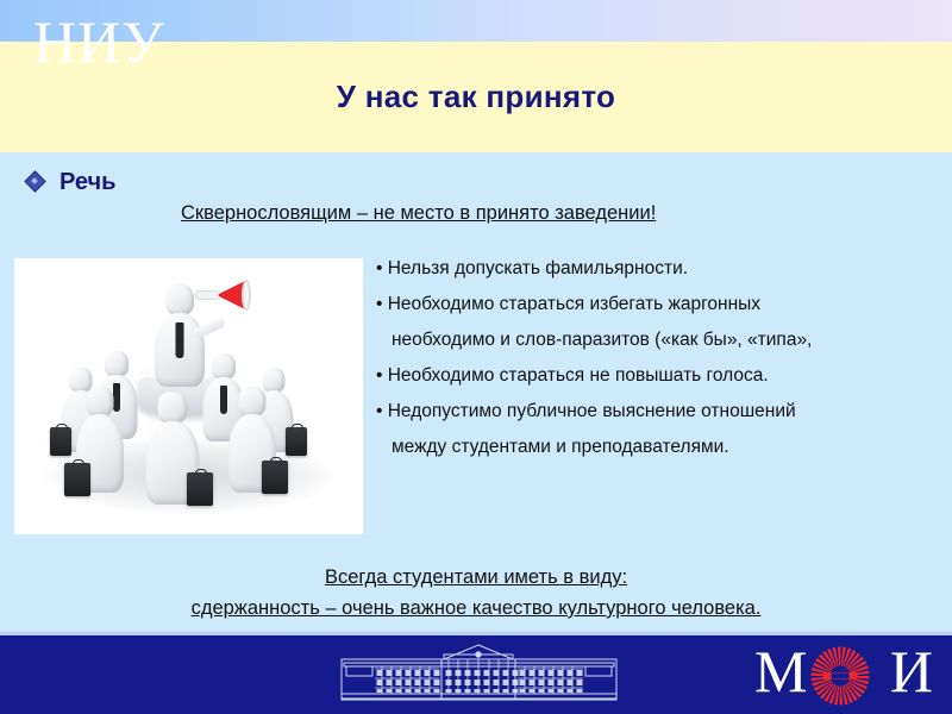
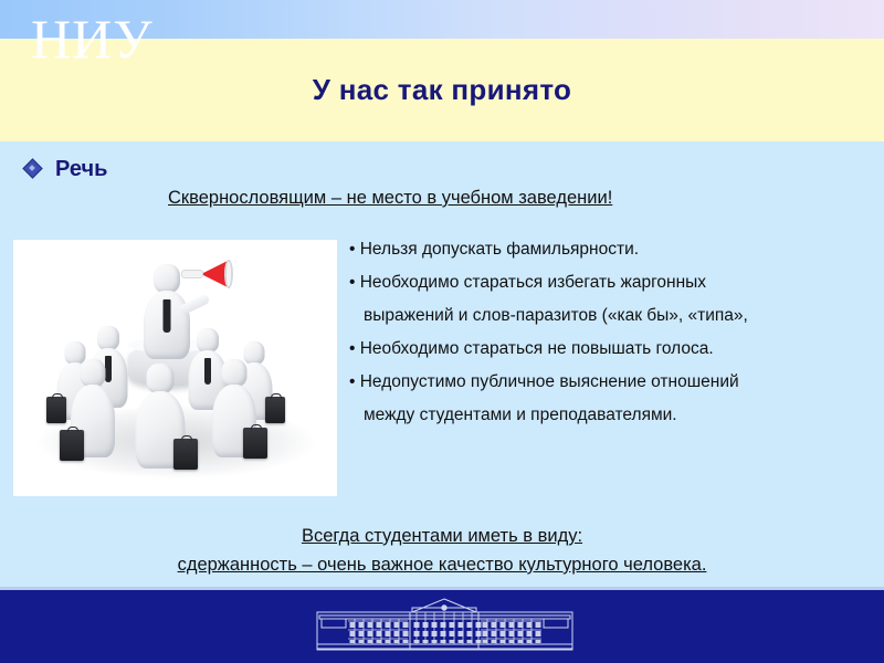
  У нас так принято
  Речь
- Сквернословящим – не место в принято заведении!
+ Сквернословящим – не место в учебном заведении!
  • Нельзя допускать фамильярности.
  • Необходимо стараться избегать жаргонных
- необходимо и слов-паразитов («как бы», «типа»,
+ выражений и слов-паразитов («как бы», «типа»,
  • Необходимо стараться не повышать голоса.
  • Недопустимо публичное выяснение отношений
  между студентами и преподавателями.
  Всегда студентами иметь в виду:
  сдержанность – очень важное качество культурного человека.
  НИУ
- М
- И
